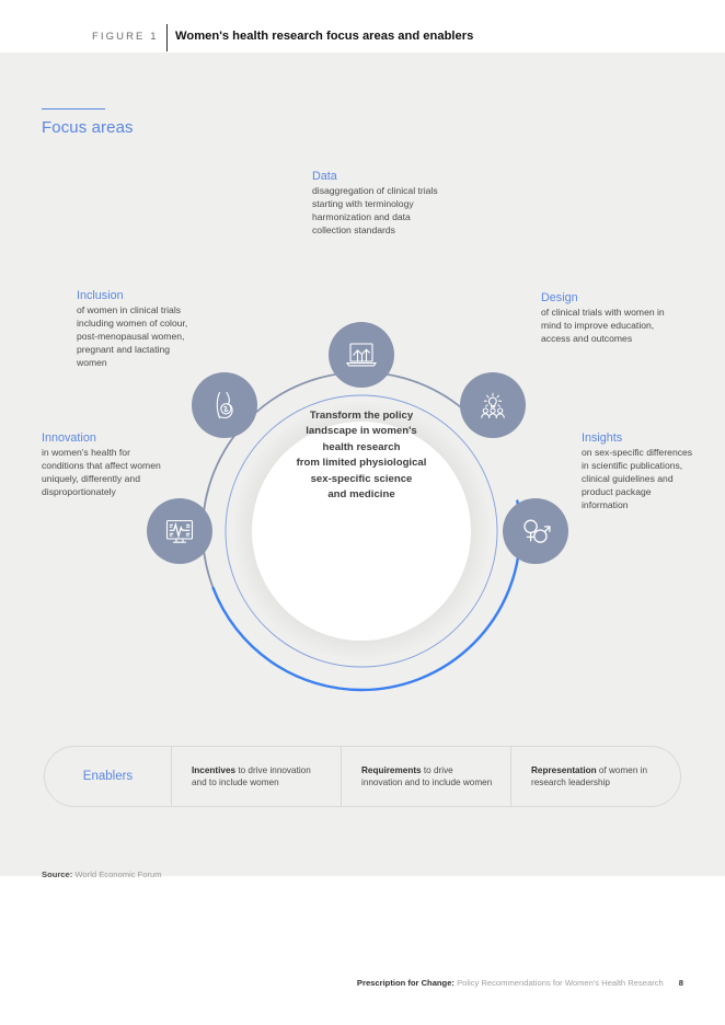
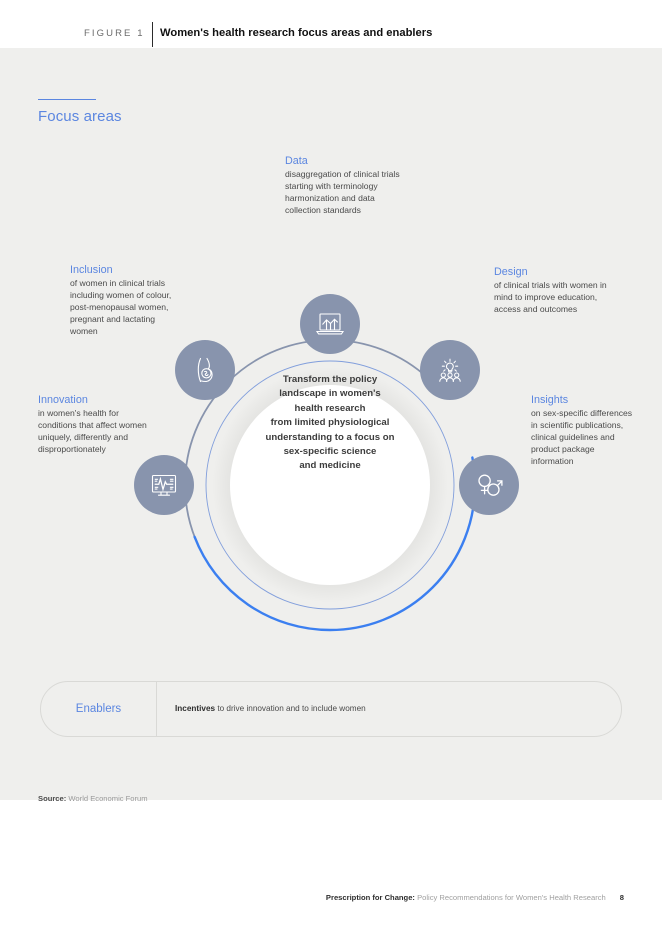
  FIGURE 1
  Women's health research focus areas and enablers
  Focus areas
  Data
  disaggregation of clinical trials starting with terminology harmonization and data collection standards
  Inclusion
  of women in clinical trials including women of colour, post-menopausal women, pregnant and lactating women
  Design
  of clinical trials with women in mind to improve education, access and outcomes
  Innovation
  in women's health for conditions that affect women uniquely, differently and disproportionately
  Insights
  on sex-specific differences in scientific publications, clinical guidelines and product package information
  Transform the policy
  landscape in women's
  health research
  from limited physiological
+ understanding to a focus on
  sex-specific science
  and medicine
  Enablers
  Incentives to drive innovation and to include women
- Requirements to drive innovation and to include women
- Representation of women in research leadership
  Source: World Economic Forum
  Prescription for Change: Policy Recommendations for Women's Health Research 8
